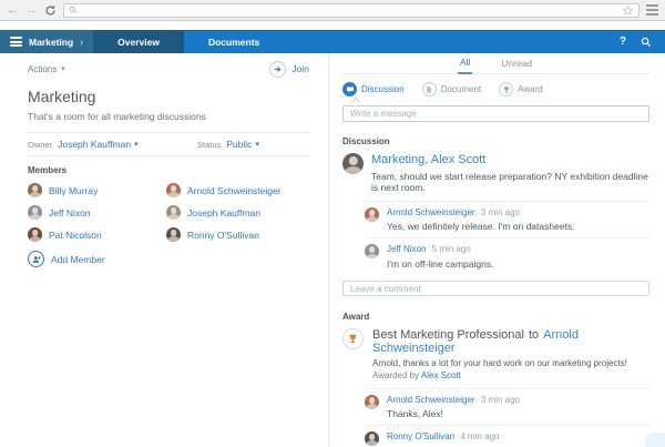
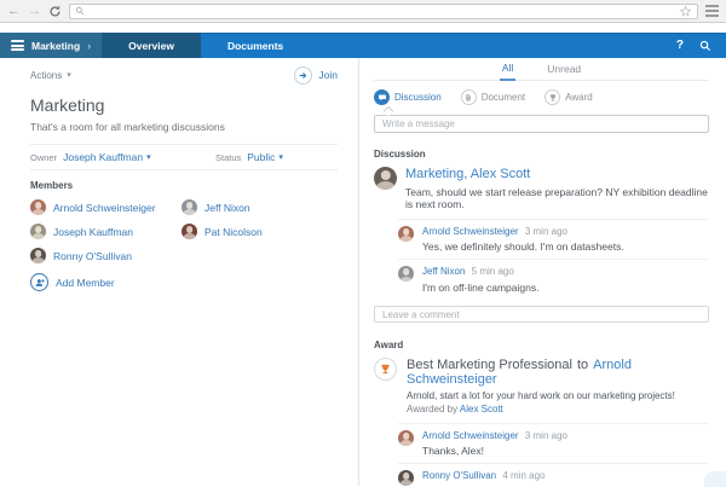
  ←
  →
  Marketing
  ›
  Overview
  Documents
  ?
  Actions
  Join
  Marketing
  That's a room for all marketing discussions
  Owner
  Joseph Kauffman
  Status
  Public
  Members
- Billy Murray
  Arnold Schweinsteiger
  Jeff Nixon
  Joseph Kauffman
  Pat Nicolson
  Ronny O'Sullivan
  Add Member
  All
  Unread
  Discussion
  Document
  Award
  Write a message
  Discussion
  Marketing, Alex Scott
  Team, should we start release preparation? NY exhibition deadline is next room.
  Arnold Schweinsteiger 3 min ago
- Yes, we definitely release. I'm on datasheets.
+ Yes, we definitely should. I'm on datasheets.
  Jeff Nixon 5 min ago
  I'm on off-line campaigns.
  Leave a comment
  Award
  Best Marketing Professional to Arnold Schweinsteiger
- Arnold, thanks a lot for your hard work on our marketing projects!
+ Arnold, start a lot for your hard work on our marketing projects!
  Awarded by Alex Scott
  Arnold Schweinsteiger 3 min ago
  Thanks, Alex!
  Ronny O'Sullivan 4 min ago
